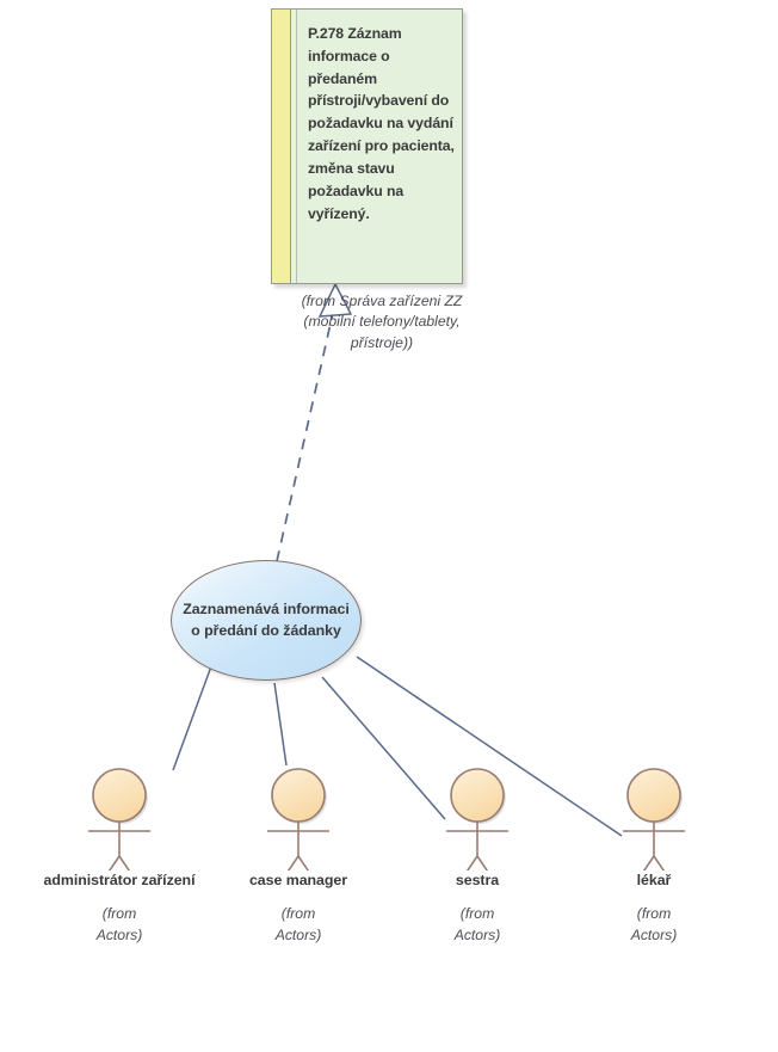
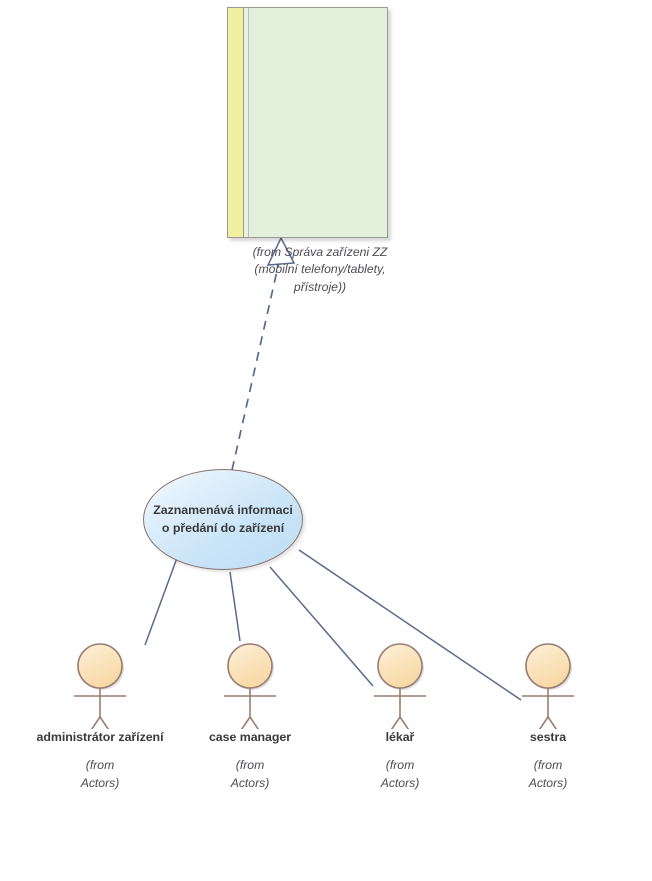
- P.278 Záznam informace o předaném přístroji/vybavení do požadavku na vydání zařízení pro pacienta, změna stavu požadavku na vyřízený.
  (from Správa zařízeni ZZ
  (mobilní telefony/tablety,
  přístroje))
- Zaznamenává informaci o předání do žádanky
+ Zaznamenává informaci o předání do zařízení
  administrátor zařízení
  (from
  Actors)
  case manager
  (from
  Actors)
- sestra
+ lékař
  (from
  Actors)
- lékař
+ sestra
  (from
  Actors)
